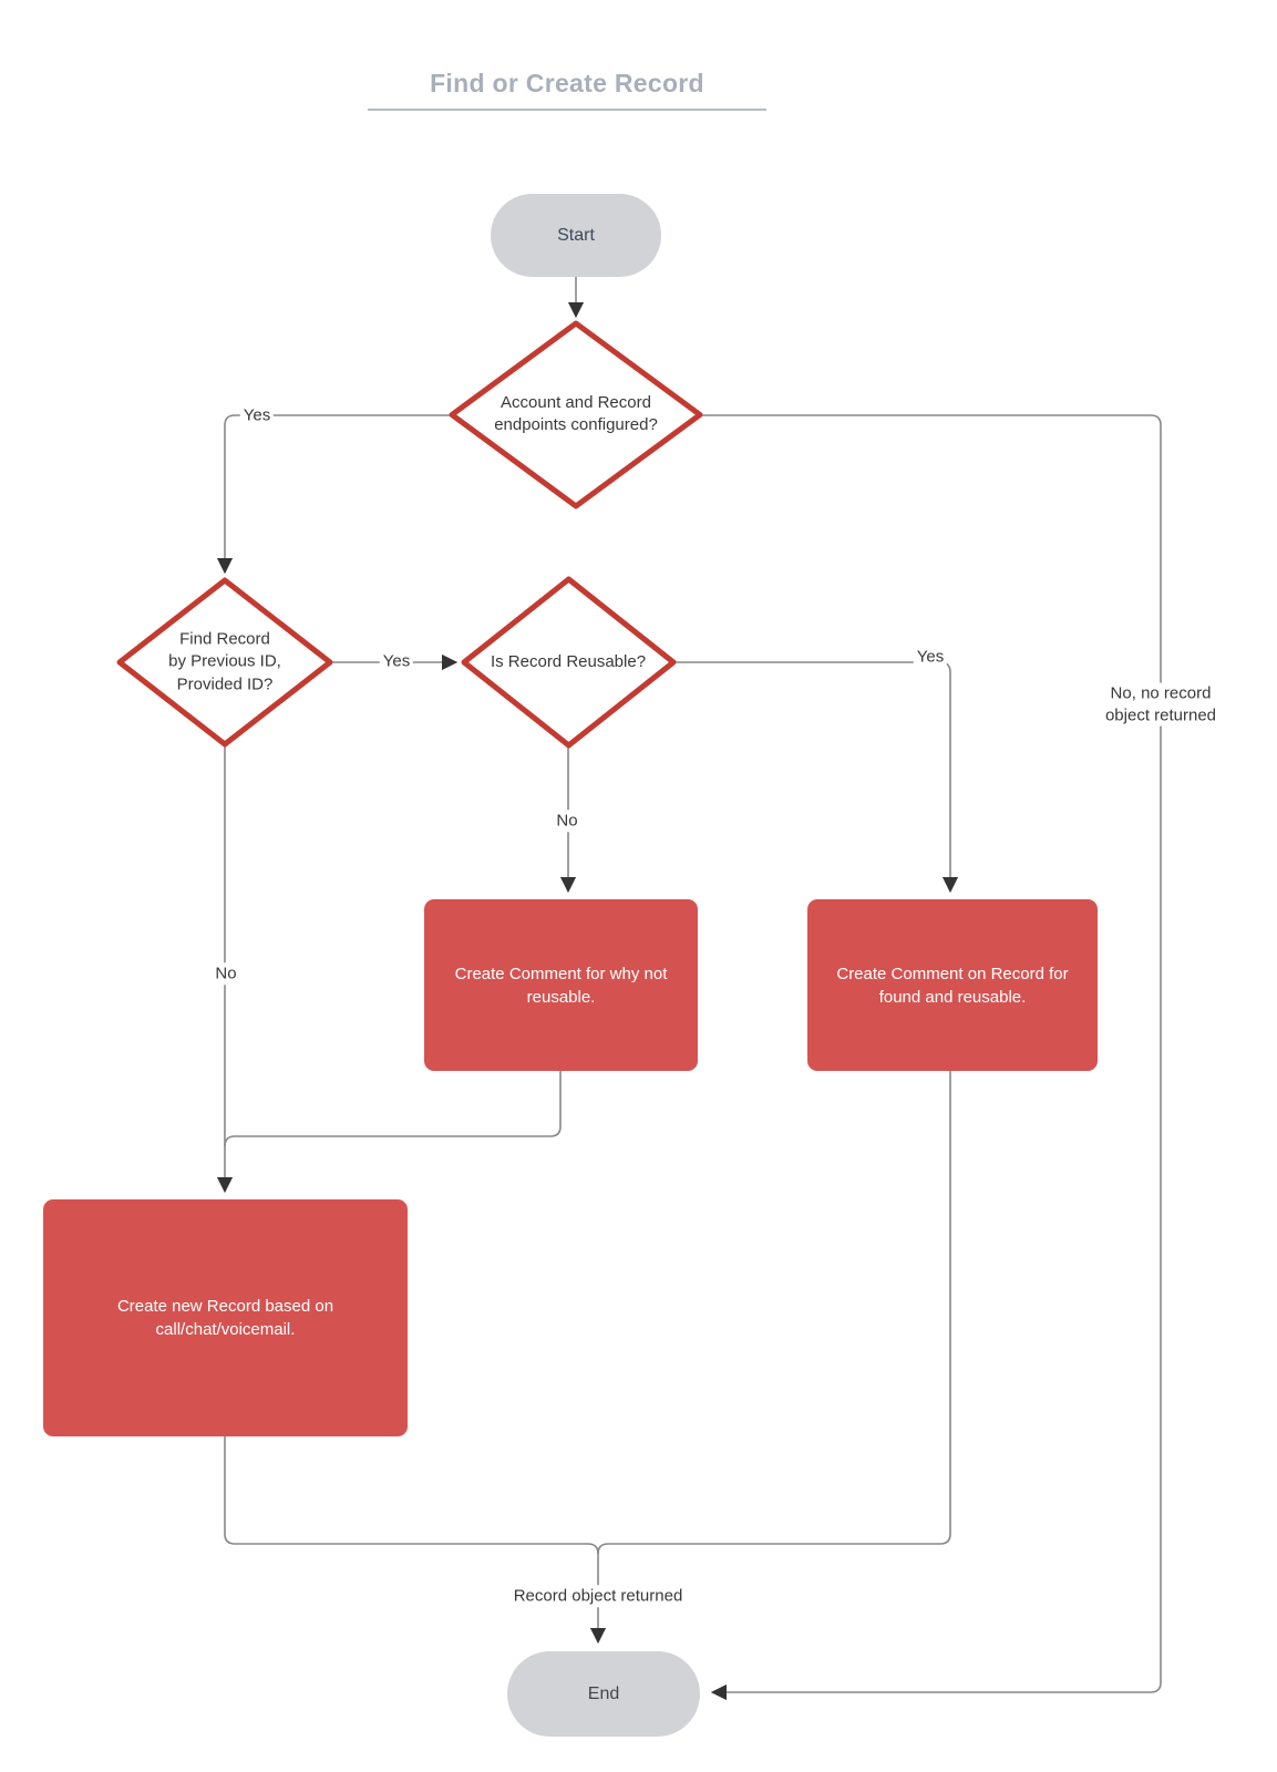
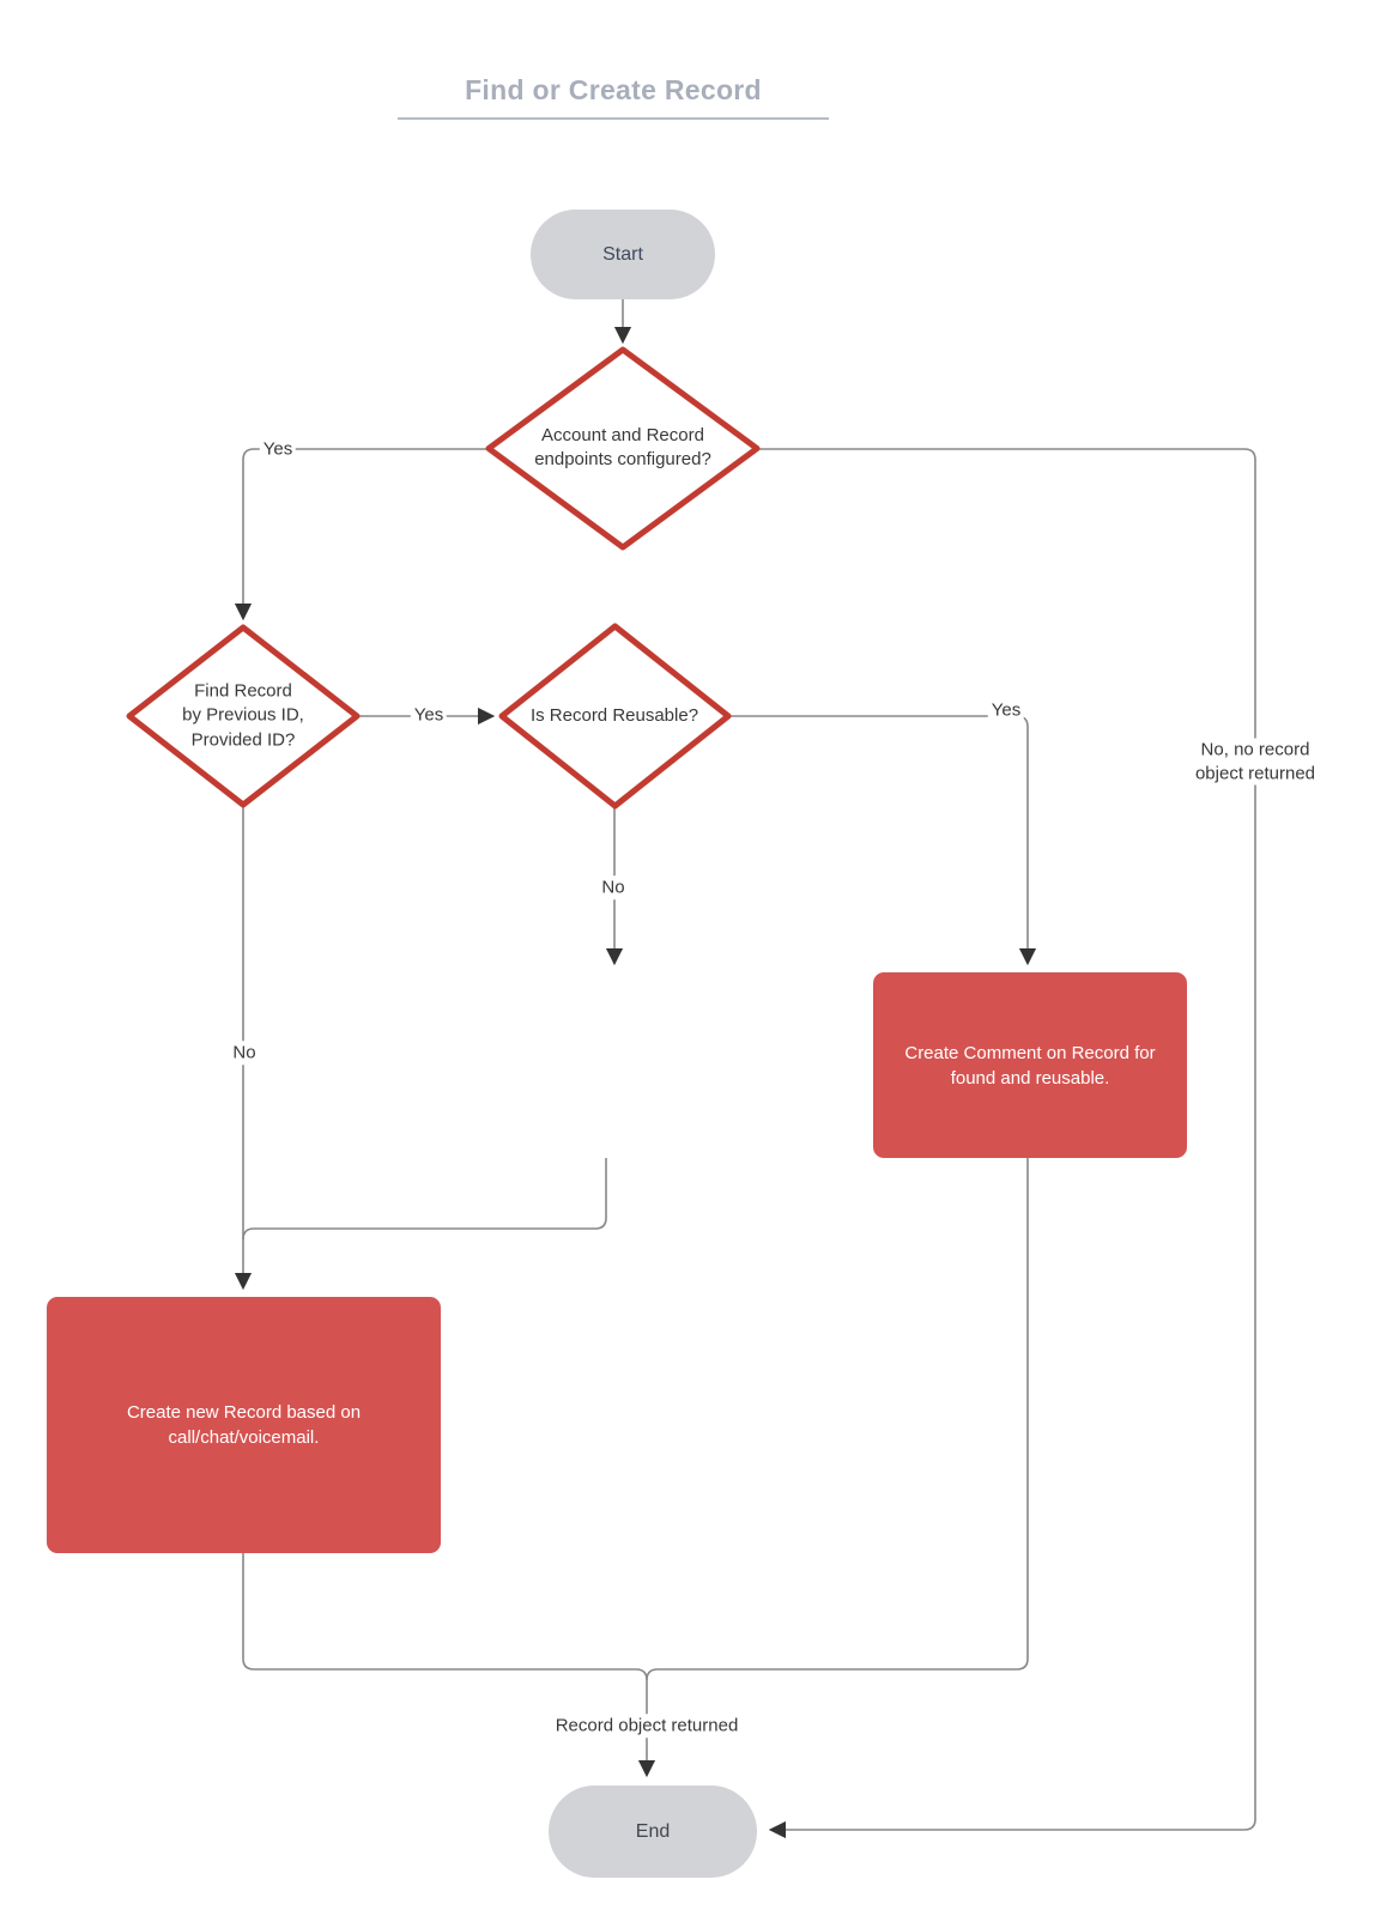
  Find or Create Record
  Start
  Account and Record
  endpoints configured?
  Find Record
  by Previous ID,
  Provided ID?
  Is Record Reusable?
- Create Comment for why not
- reusable.
  Create Comment on Record for
  found and reusable.
  Create new Record based on
  call/chat/voicemail.
  End
  Yes
  No, no record
  object returned
  Yes
  Yes
  No
  No
  Record object returned
